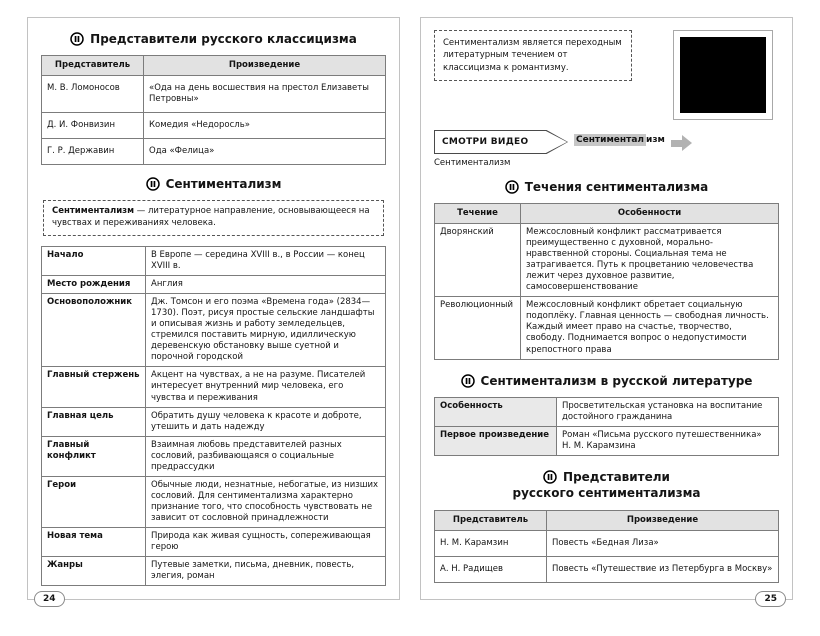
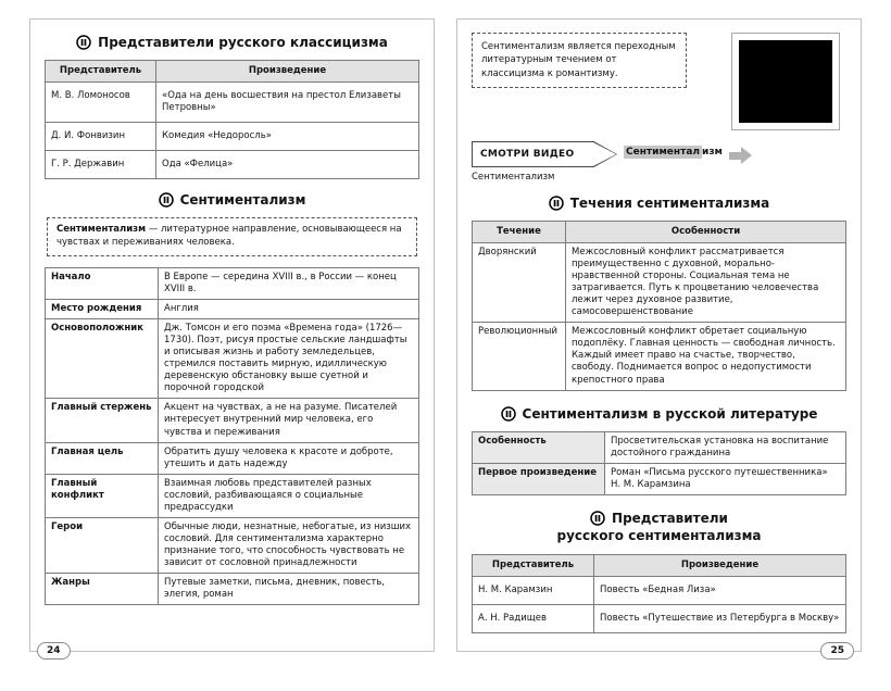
  Представители русского классицизма
  Представитель	Произведение
  М. В. Ломоносов	«Ода на день восшествия на престол Елизаветы Петровны»
  Д. И. Фонвизин	Комедия «Недоросль»
  Г. Р. Державин	Ода «Фелица»
  Сентиментализм
  Сентиментализм — литературное направление, основывающееся на чувствах и переживаниях человека.
  Начало	В Европе — середина XVIII в., в России — конец XVIII в.
  Место рождения	Англия
- Основоположник	Дж. Томсон и его поэма «Времена года» (2834—1730). Поэт, рисуя простые сельские ландшафты и описывая жизнь и работу земледельцев, стремился поставить мирную, идиллическую деревенскую обстановку выше суетной и порочной городской
+ Основоположник	Дж. Томсон и его поэма «Времена года» (1726—1730). Поэт, рисуя простые сельские ландшафты и описывая жизнь и работу земледельцев, стремился поставить мирную, идиллическую деревенскую обстановку выше суетной и порочной городской
  Главный стержень	Акцент на чувствах, а не на разуме. Писателей интересует внутренний мир человека, его чувства и переживания
  Главная цель	Обратить душу человека к красоте и доброте, утешить и дать надежду
  Главный конфликт	Взаимная любовь представителей разных сословий, разбивающаяся о социальные предрассудки
  Герои	Обычные люди, незнатные, небогатые, из низших сословий. Для сентиментализма характерно признание того, что способность чувствовать не зависит от сословной принадлежности
- Новая тема	Природа как живая сущность, сопереживающая герою
  Жанры	Путевые заметки, письма, дневник, повесть, элегия, роман
  24
  Сентиментализм является переходным литературным течением от классицизма к романтизму.
  СМОТРИ ВИДЕО
  Сентиментализм
  Сентиментал изм
  Течения сентиментализма
  Течение	Особенности
  Дворянский	Межсословный конфликт рассматривается преимущественно с духовной, морально-нравственной стороны. Социальная тема не затрагивается. Путь к процветанию человечества лежит через духовное развитие, самосовершенствование
  Революционный	Межсословный конфликт обретает социальную подоплёку. Главная ценность — свободная личность. Каждый имеет право на счастье, творчество, свободу. Поднимается вопрос о недопустимости крепостного права
  Сентиментализм в русской литературе
  Особенность	Просветительская установка на воспитание достойного гражданина
  Первое произведение	Роман «Письма русского путешественника» Н. М. Карамзина
  Представители
  русского сентиментализма
  Представитель	Произведение
  Н. М. Карамзин	Повесть «Бедная Лиза»
  А. Н. Радищев	Повесть «Путешествие из Петербурга в Москву»
  25
